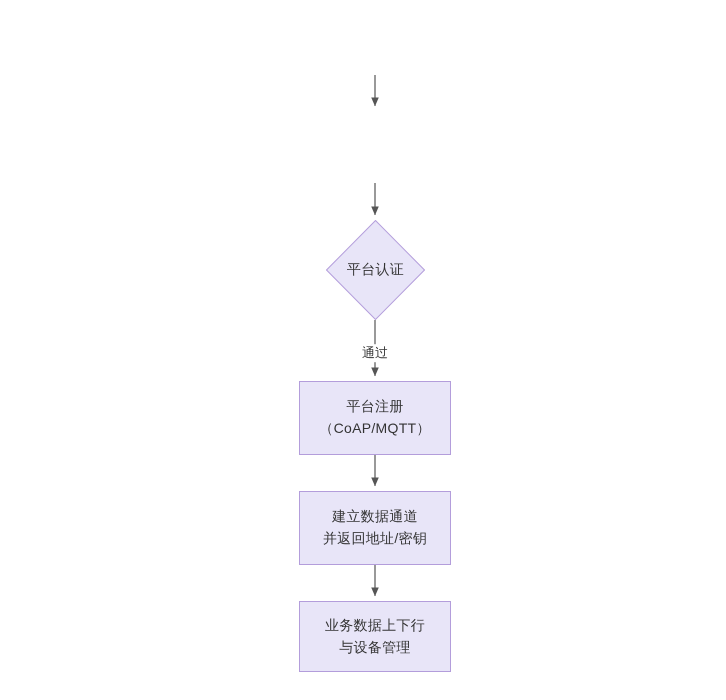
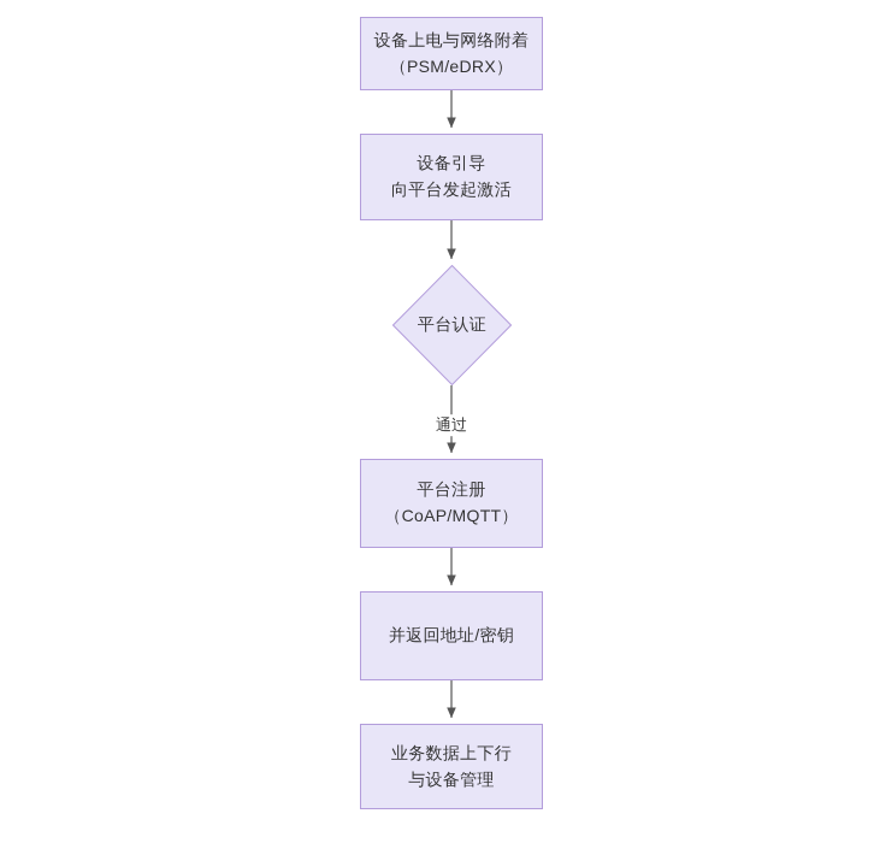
+ 设备上电与网络附着
+ （PSM/eDRX）
+ 设备引导
+ 向平台发起激活
  平台认证
  通过
  平台注册
  （CoAP/MQTT）
- 建立数据通道
  并返回地址/密钥
  业务数据上下行
  与设备管理
